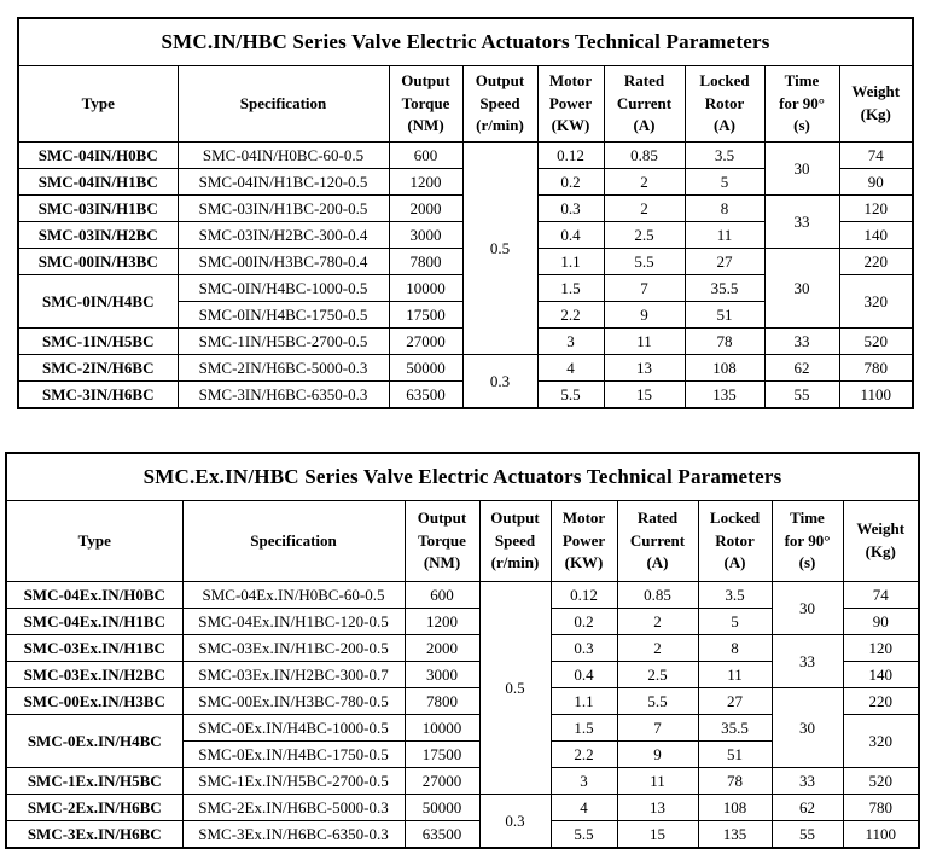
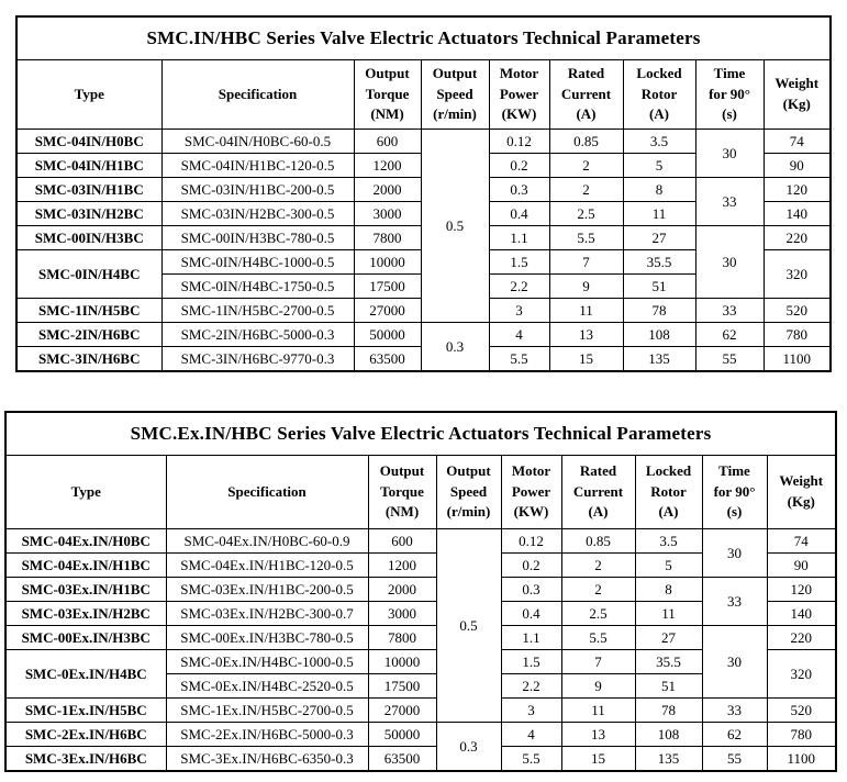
  SMC.IN/HBC Series Valve Electric Actuators Technical Parameters
  Type	Specification	OutputTorque(NM)	OutputSpeed(r/min)	MotorPower(KW)	RatedCurrent(A)	LockedRotor(A)	Timefor 90°(s)	Weight(Kg)
  SMC-04IN/H0BC	SMC-04IN/H0BC-60-0.5	600	0.5	0.12	0.85	3.5	30	74
  SMC-04IN/H1BC	SMC-04IN/H1BC-120-0.5	1200	0.2	2	5	90
  SMC-03IN/H1BC	SMC-03IN/H1BC-200-0.5	2000	0.3	2	8	33	120
- SMC-03IN/H2BC	SMC-03IN/H2BC-300-0.4	3000	0.4	2.5	11	140
+ SMC-03IN/H2BC	SMC-03IN/H2BC-300-0.5	3000	0.4	2.5	11	140
- SMC-00IN/H3BC	SMC-00IN/H3BC-780-0.4	7800	1.1	5.5	27	30	220
+ SMC-00IN/H3BC	SMC-00IN/H3BC-780-0.5	7800	1.1	5.5	27	30	220
  SMC-0IN/H4BC	SMC-0IN/H4BC-1000-0.5	10000	1.5	7	35.5	320
  SMC-0IN/H4BC-1750-0.5	17500	2.2	9	51
  SMC-1IN/H5BC	SMC-1IN/H5BC-2700-0.5	27000	3	11	78	33	520
  SMC-2IN/H6BC	SMC-2IN/H6BC-5000-0.3	50000	0.3	4	13	108	62	780
- SMC-3IN/H6BC	SMC-3IN/H6BC-6350-0.3	63500	5.5	15	135	55	1100
+ SMC-3IN/H6BC	SMC-3IN/H6BC-9770-0.3	63500	5.5	15	135	55	1100
  SMC.Ex.IN/HBC Series Valve Electric Actuators Technical Parameters
  Type	Specification	OutputTorque(NM)	OutputSpeed(r/min)	MotorPower(KW)	RatedCurrent(A)	LockedRotor(A)	Timefor 90°(s)	Weight(Kg)
- SMC-04Ex.IN/H0BC	SMC-04Ex.IN/H0BC-60-0.5	600	0.5	0.12	0.85	3.5	30	74
+ SMC-04Ex.IN/H0BC	SMC-04Ex.IN/H0BC-60-0.9	600	0.5	0.12	0.85	3.5	30	74
  SMC-04Ex.IN/H1BC	SMC-04Ex.IN/H1BC-120-0.5	1200	0.2	2	5	90
  SMC-03Ex.IN/H1BC	SMC-03Ex.IN/H1BC-200-0.5	2000	0.3	2	8	33	120
  SMC-03Ex.IN/H2BC	SMC-03Ex.IN/H2BC-300-0.7	3000	0.4	2.5	11	140
  SMC-00Ex.IN/H3BC	SMC-00Ex.IN/H3BC-780-0.5	7800	1.1	5.5	27	30	220
  SMC-0Ex.IN/H4BC	SMC-0Ex.IN/H4BC-1000-0.5	10000	1.5	7	35.5	320
- SMC-0Ex.IN/H4BC-1750-0.5	17500	2.2	9	51
+ SMC-0Ex.IN/H4BC-2520-0.5	17500	2.2	9	51
  SMC-1Ex.IN/H5BC	SMC-1Ex.IN/H5BC-2700-0.5	27000	3	11	78	33	520
  SMC-2Ex.IN/H6BC	SMC-2Ex.IN/H6BC-5000-0.3	50000	0.3	4	13	108	62	780
  SMC-3Ex.IN/H6BC	SMC-3Ex.IN/H6BC-6350-0.3	63500	5.5	15	135	55	1100
